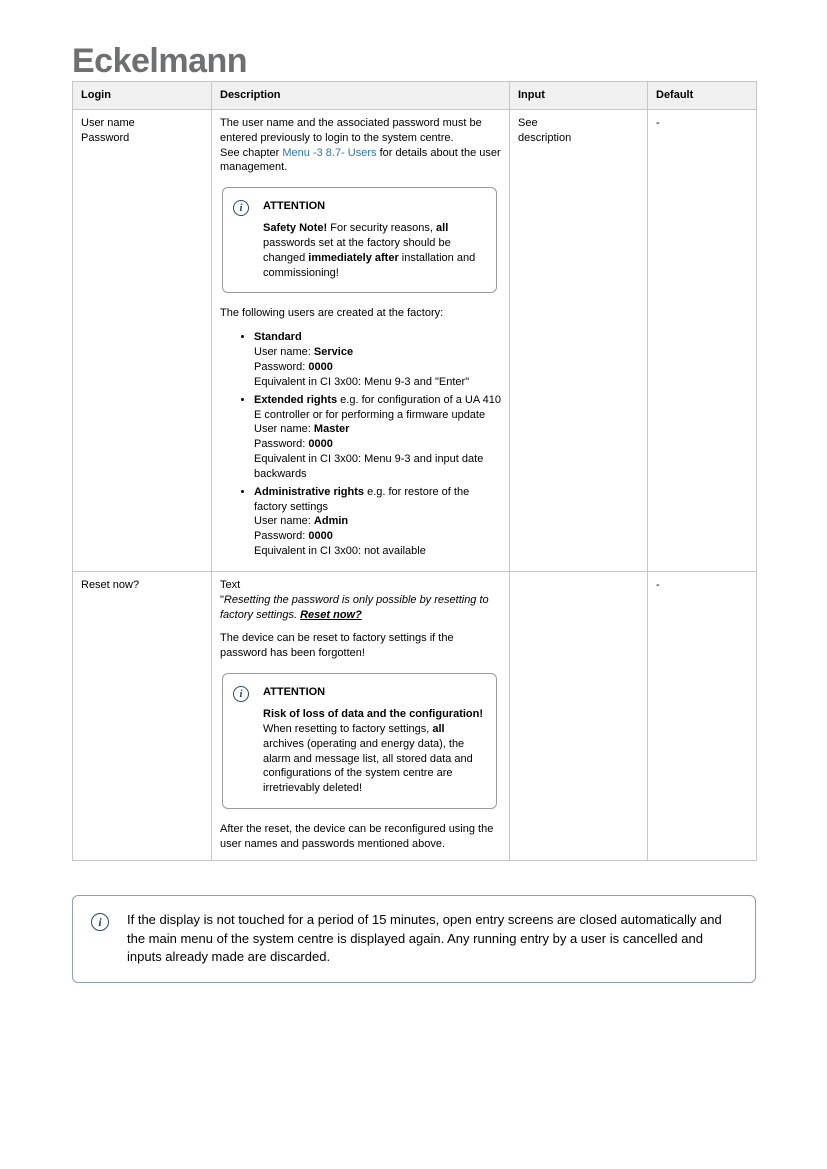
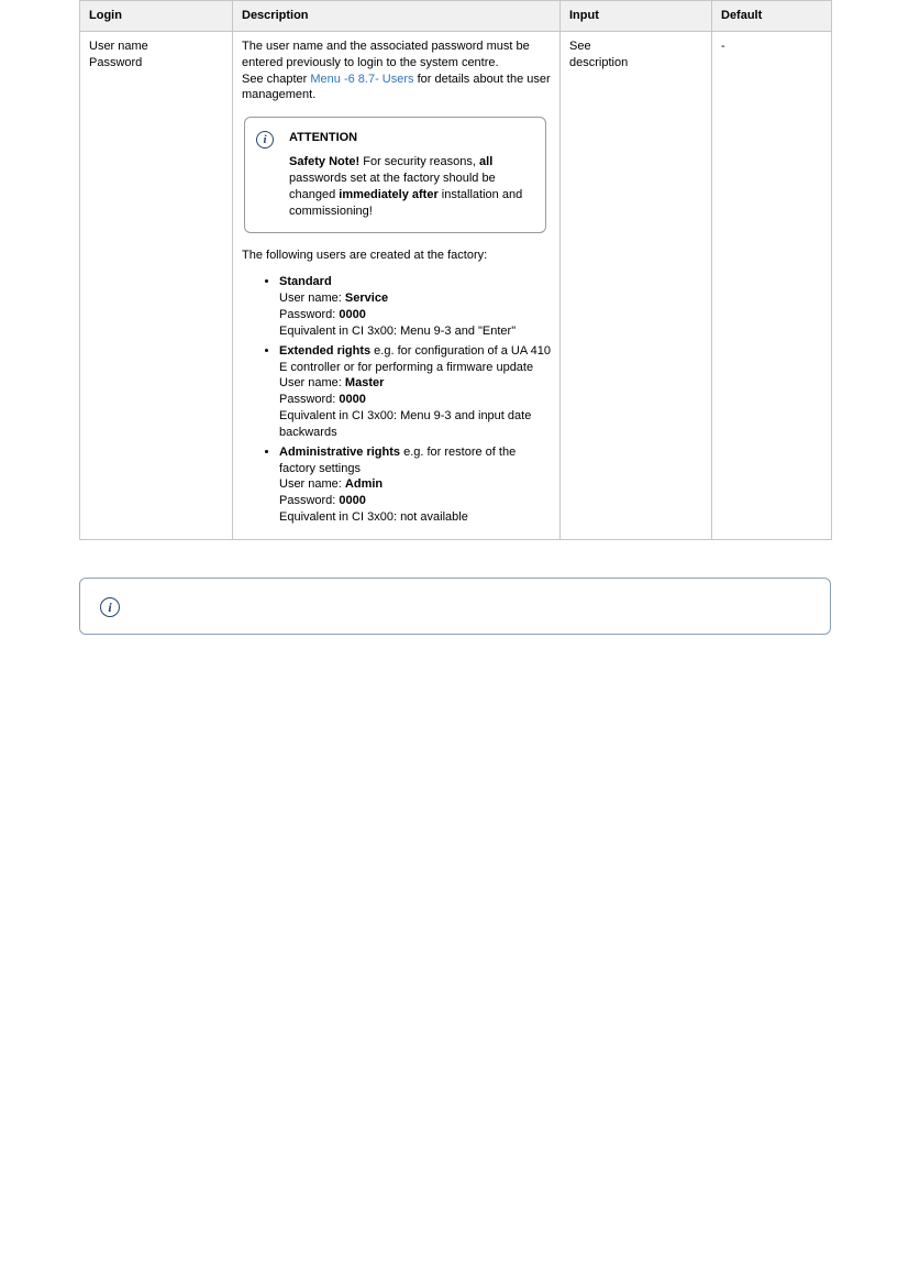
- Eckelmann
  Login	Description	Input	Default
- User name Password	The user name and the associated password must be entered previously to login to the system centre. See chapter Menu -3 8.7- Users for details about the user management. i ATTENTION Safety Note! For security reasons, all passwords set at the factory should be changed immediately after installation and commissioning! The following users are created at the factory: Standard User name: Service Password: 0000 Equivalent in CI 3x00: Menu 9-3 and "Enter" Extended rights e.g. for configuration of a UA 410 E controller or for performing a firmware update User name: Master Password: 0000 Equivalent in CI 3x00: Menu 9-3 and input date backwards Administrative rights e.g. for restore of the factory settings User name: Admin Password: 0000 Equivalent in CI 3x00: not available	See description	-
+ User name Password	The user name and the associated password must be entered previously to login to the system centre. See chapter Menu -6 8.7- Users for details about the user management. i ATTENTION Safety Note! For security reasons, all passwords set at the factory should be changed immediately after installation and commissioning! The following users are created at the factory: Standard User name: Service Password: 0000 Equivalent in CI 3x00: Menu 9-3 and "Enter" Extended rights e.g. for configuration of a UA 410 E controller or for performing a firmware update User name: Master Password: 0000 Equivalent in CI 3x00: Menu 9-3 and input date backwards Administrative rights e.g. for restore of the factory settings User name: Admin Password: 0000 Equivalent in CI 3x00: not available	See description	-
- Reset now?	Text "Resetting the password is only possible by resetting to factory settings. Reset now? The device can be reset to factory settings if the password has been forgotten! i ATTENTION Risk of loss of data and the configuration! When resetting to factory settings, all archives (operating and energy data), the alarm and message list, all stored data and configurations of the system centre are irretrievably deleted! After the reset, the device can be reconfigured using the user names and passwords mentioned above.		-
  i
- If the display is not touched for a period of 15 minutes, open entry screens are closed automatically and the main menu of the system centre is displayed again. Any running entry by a user is cancelled and inputs already made are discarded.
